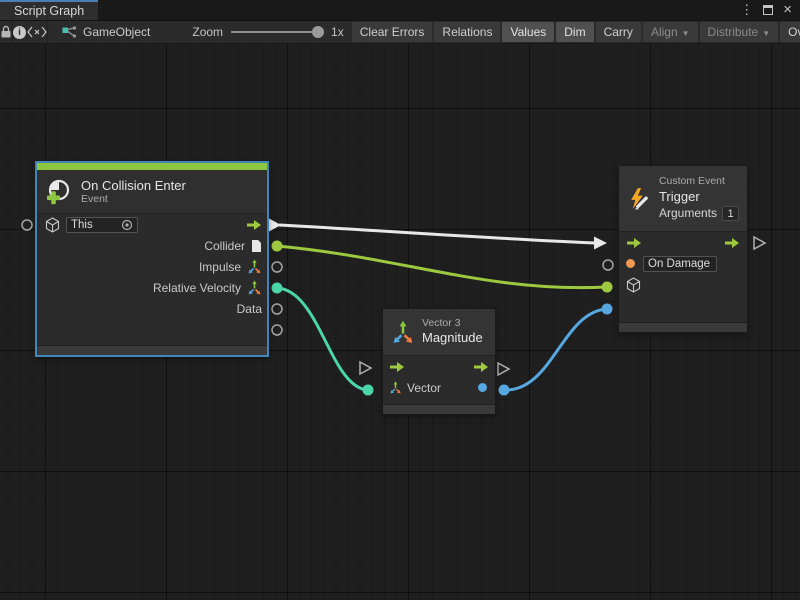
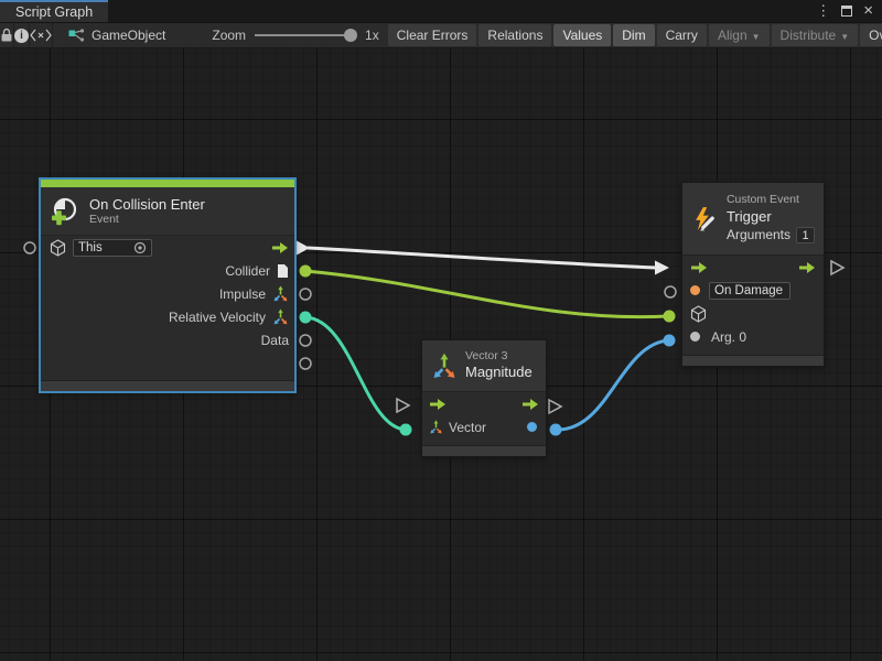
  Script Graph
  ⋮
  ×
  i
  GameObject
  Zoom
  1x
  Clear Errors
  Relations
  Values
  Dim
  Carry
  Align ▼
  Distribute ▼
  On Collision Enter
  Event
  This
  Collider
  Impulse
  Relative Velocity
  Data
  Vector 3
  Magnitude
  Vector
  Custom Event
  Trigger
  Arguments
  1
  On Damage
+ Arg. 0
